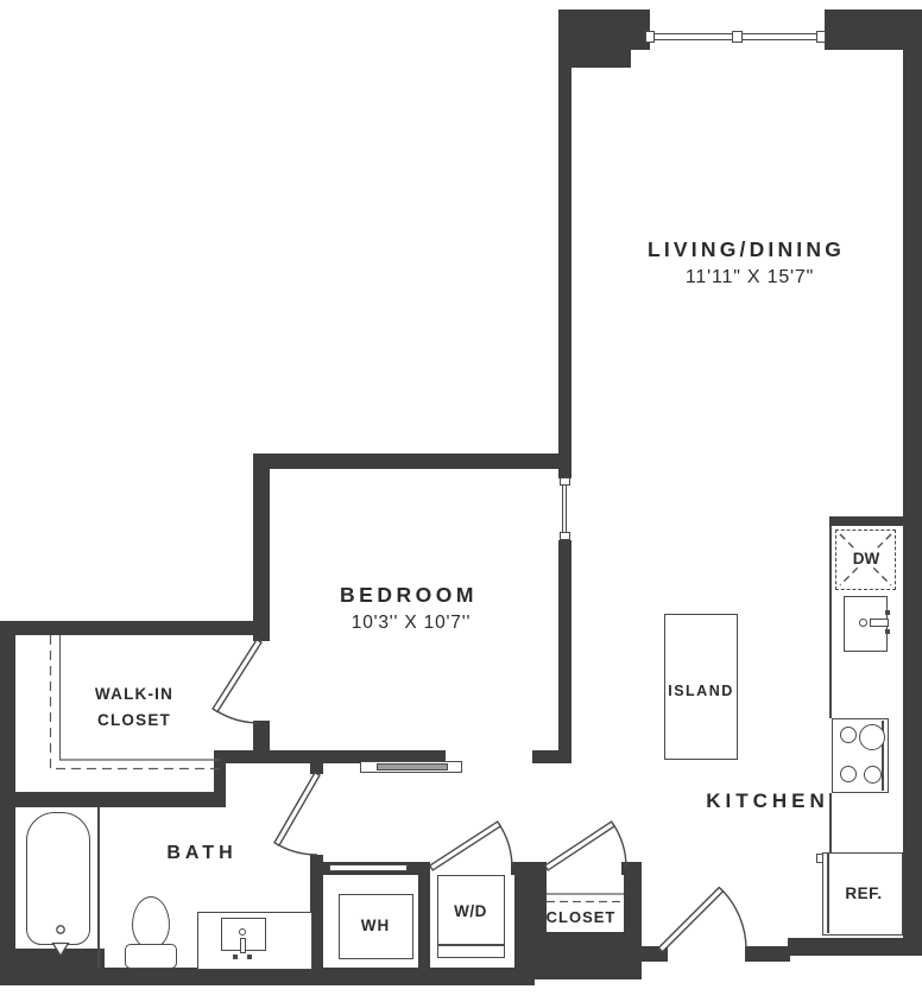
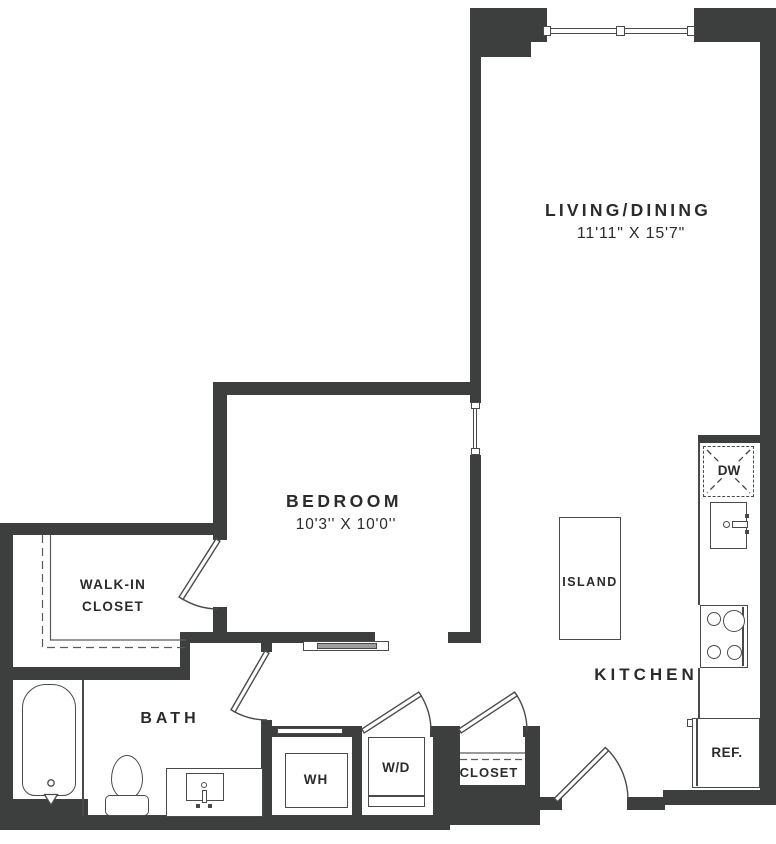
  LIVING/DINING
  11'11" X 15'7"
  BEDROOM
- 10'3'' X 10'7''
+ 10'3'' X 10'0''
  WALK-IN
  CLOSET
  BATH
  KITCHEN
  ISLAND
  WH
  W/D
  CLOSET
  REF.
  DW
